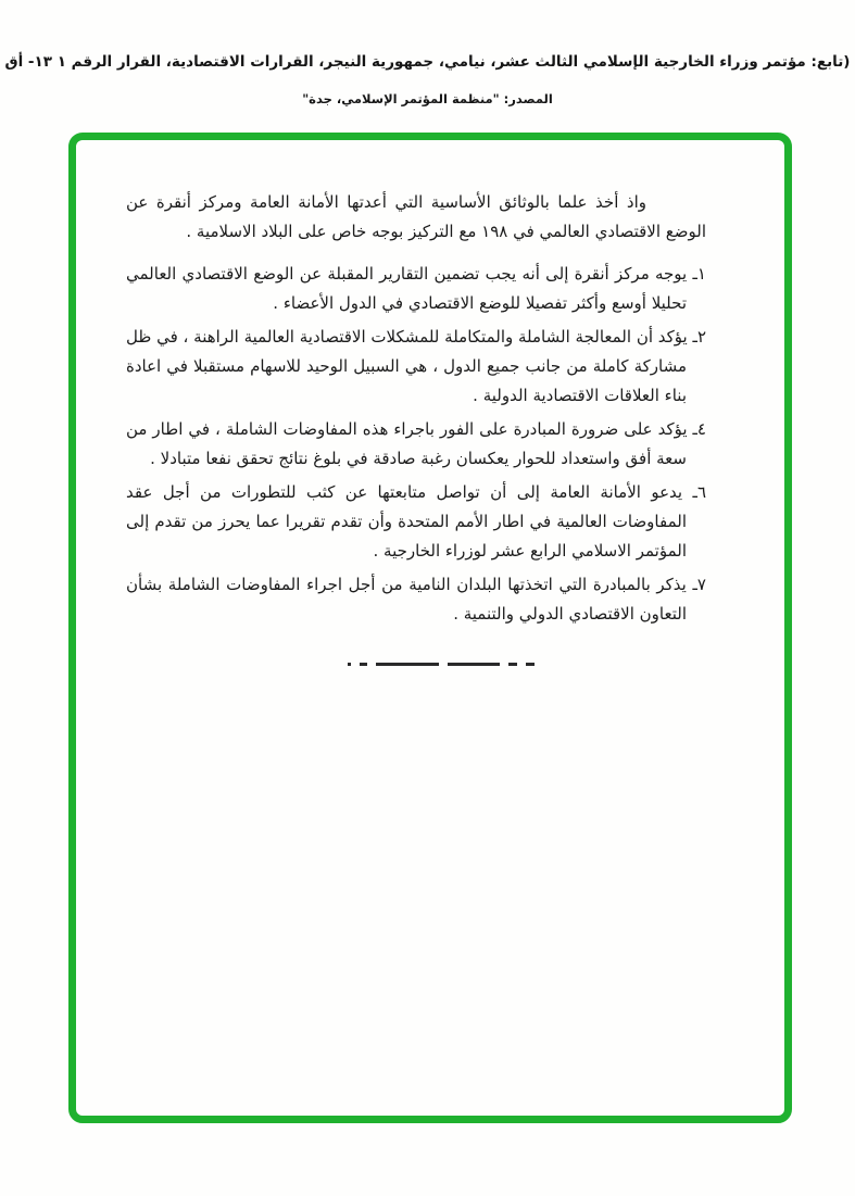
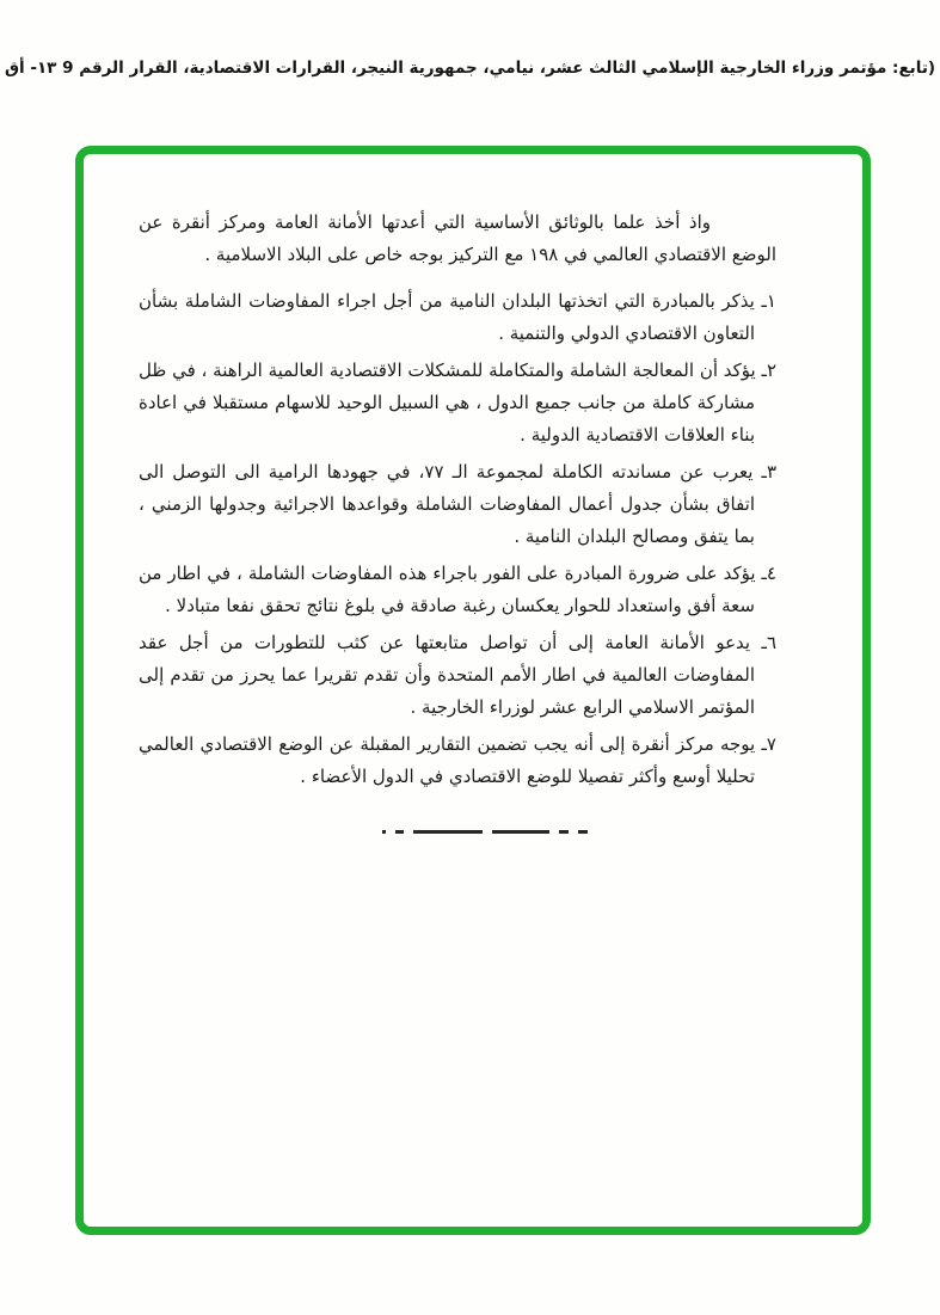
- (تابع: مؤتمر وزراء الخارجية الإسلامي الثالث عشر، نيامي، جمهورية النيجر، القرارات الاقتصادية، القرار الرقم ١ ١٣- أق
+ (تابع: مؤتمر وزراء الخارجية الإسلامي الثالث عشر، نيامي، جمهورية النيجر، القرارات الاقتصادية، القرار الرقم 9 ١٣- أق
- المصدر: "منظمة المؤتمر الإسلامي، جدة"
  واذ أخذ علما بالوثائق الأساسية التي أعدتها الأمانة العامة ومركز أنقرة عن الوضع الاقتصادي العالمي في ١٩٨ مع التركيز بوجه خاص على البلاد الاسلامية .
- ١ـ يوجه مركز أنقرة إلى أنه يجب تضمين التقارير المقبلة عن الوضع الاقتصادي العالمي تحليلا أوسع وأكثر تفصيلا للوضع الاقتصادي في الدول الأعضاء .
+ ١ـ يذكر بالمبادرة التي اتخذتها البلدان النامية من أجل اجراء المفاوضات الشاملة بشأن التعاون الاقتصادي الدولي والتنمية .
  ٢ـ يؤكد أن المعالجة الشاملة والمتكاملة للمشكلات الاقتصادية العالمية الراهنة ، في ظل مشاركة كاملة من جانب جميع الدول ، هي السبيل الوحيد للاسهام مستقبلا في اعادة بناء العلاقات الاقتصادية الدولية .
+ ٣ـ يعرب عن مساندته الكاملة لمجموعة الـ ٧٧، في جهودها الرامية الى التوصل الى اتفاق بشأن جدول أعمال المفاوضات الشاملة وقواعدها الاجرائية وجدولها الزمني ، بما يتفق ومصالح البلدان النامية .
  ٤ـ يؤكد على ضرورة المبادرة على الفور باجراء هذه المفاوضات الشاملة ، في اطار من سعة أفق واستعداد للحوار يعكسان رغبة صادقة في بلوغ نتائج تحقق نفعا متبادلا .
  ٦ـ يدعو الأمانة العامة إلى أن تواصل متابعتها عن كثب للتطورات من أجل عقد المفاوضات العالمية في اطار الأمم المتحدة وأن تقدم تقريرا عما يحرز من تقدم إلى المؤتمر الاسلامي الرابع عشر لوزراء الخارجية .
- ٧ـ يذكر بالمبادرة التي اتخذتها البلدان النامية من أجل اجراء المفاوضات الشاملة بشأن التعاون الاقتصادي الدولي والتنمية .
+ ٧ـ يوجه مركز أنقرة إلى أنه يجب تضمين التقارير المقبلة عن الوضع الاقتصادي العالمي تحليلا أوسع وأكثر تفصيلا للوضع الاقتصادي في الدول الأعضاء .
